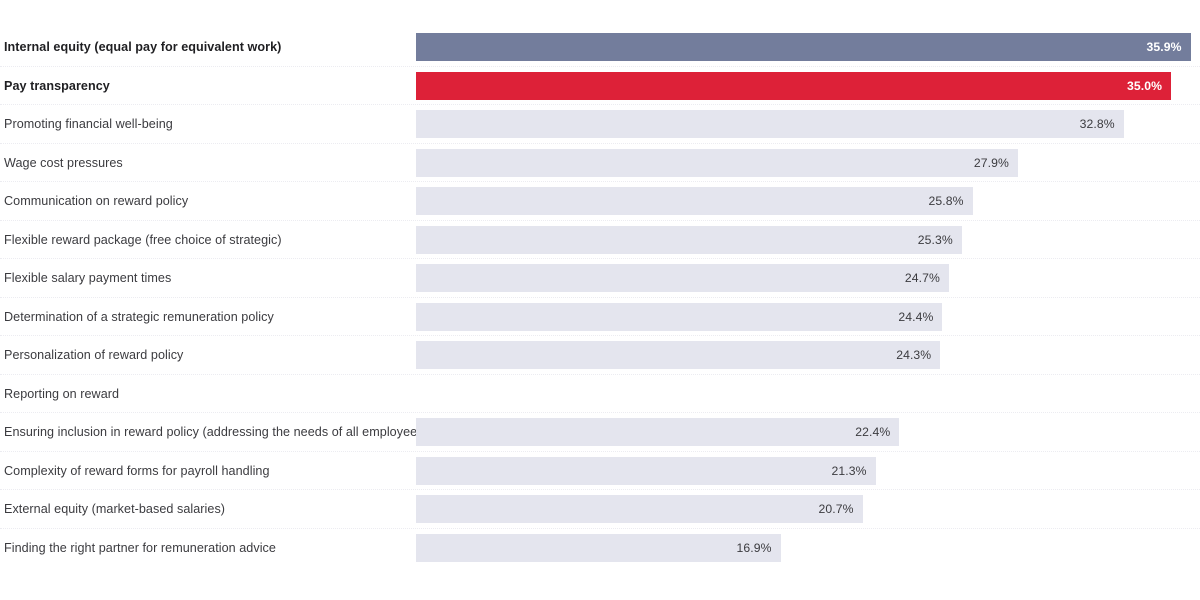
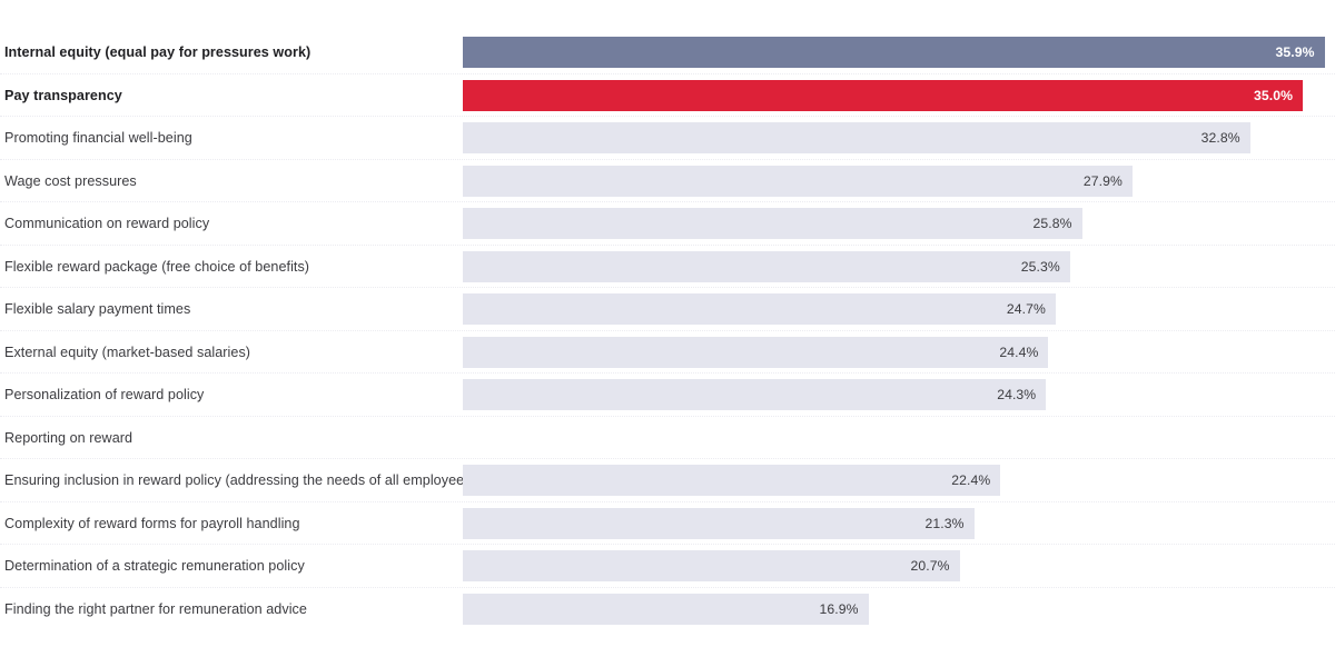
- Internal equity (equal pay for equivalent work)
+ Internal equity (equal pay for pressures work)
  35.9%
  Pay transparency
  35.0%
  Promoting financial well-being
  32.8%
  Wage cost pressures
  27.9%
  Communication on reward policy
  25.8%
- Flexible reward package (free choice of strategic)
+ Flexible reward package (free choice of benefits)
  25.3%
  Flexible salary payment times
  24.7%
- Determination of a strategic remuneration policy
+ External equity (market-based salaries)
  24.4%
  Personalization of reward policy
  24.3%
  Reporting on reward
  Ensuring inclusion in reward policy (addressing the needs of all employee
  22.4%
  Complexity of reward forms for payroll handling
  21.3%
- External equity (market-based salaries)
+ Determination of a strategic remuneration policy
  20.7%
  Finding the right partner for remuneration advice
  16.9%
